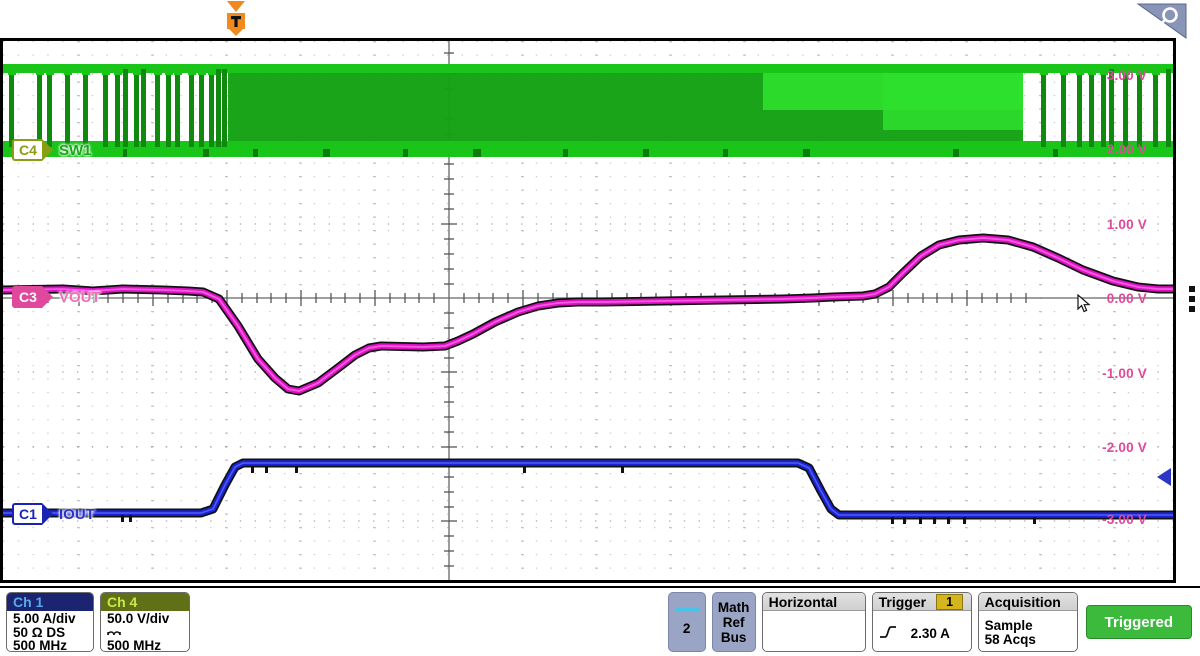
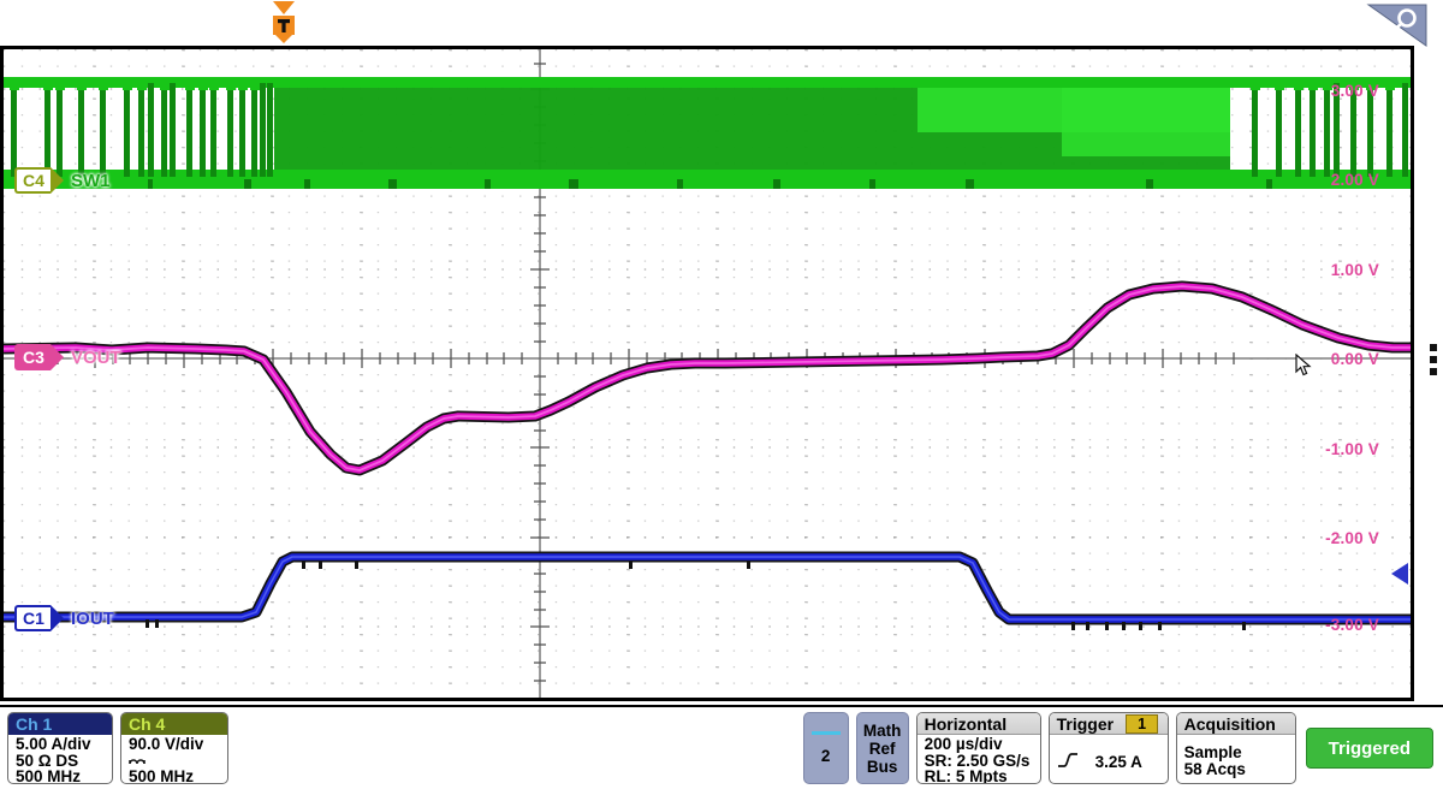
  C4
  SW1
  C3
  VOUT
  C1
  IOUT
  3.00 V
  2.00 V
  1.00 V
  0.00 V
  -1.00 V
  -2.00 V
  -3.00 V
  Ch 1
  5.00 A/div
  50 Ω DS
  500 MHz
  Ch 4
- 50.0 V/div
+ 90.0 V/div
  500 MHz
  2
  Math
  Ref
  Bus
  Horizontal
+ 200 µs/div
+ SR: 2.50 GS/s
+ RL: 5 Mpts
  Trigger
  1
- 2.30 A
+ 3.25 A
  Acquisition
  Sample
  58 Acqs
  Triggered
